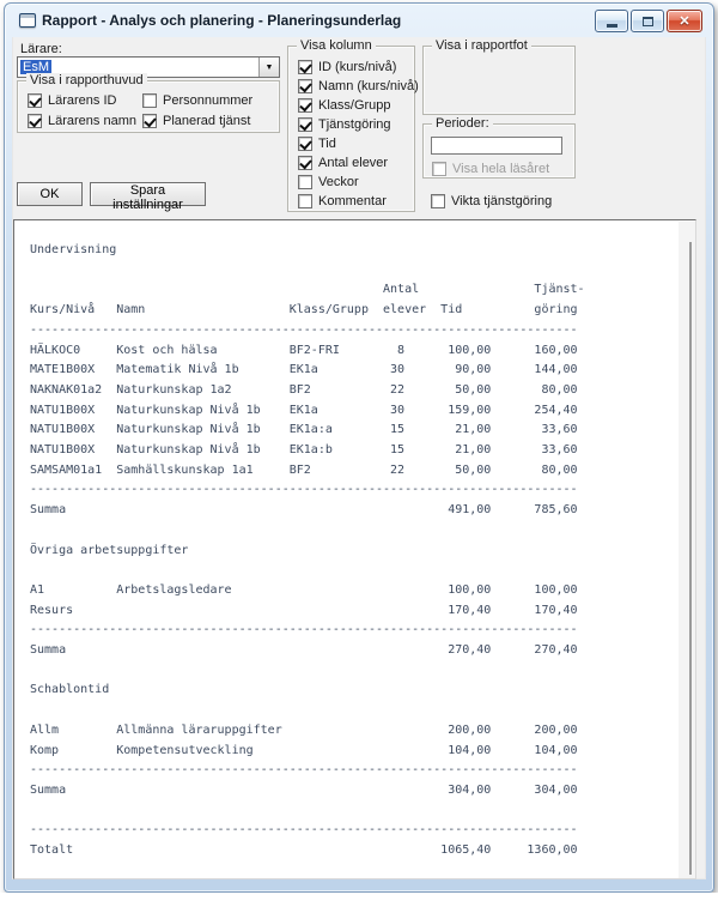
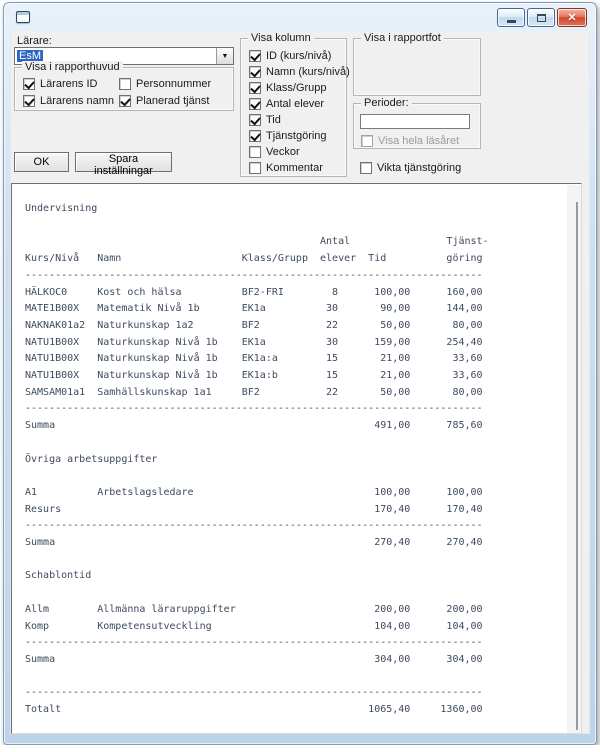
- Rapport - Analys och planering - Planeringsunderlag
  ✕
  Lärare:
  EsM
  Visa i rapporthuvud
  Lärarens ID
  Personnummer
  Lärarens namn
  Planerad tjänst
  OK
  Spara inställningar
  Visa kolumn
  ID (kurs/nivå)
  Namn (kurs/nivå)
  Klass/Grupp
- Tjänstgöring
+ Antal elever
  Tid
- Antal elever
+ Tjänstgöring
  Veckor
  Kommentar
  Visa i rapportfot
  Perioder:
  Visa hela läsåret
  Vikta tjänstgöring
  Undervisning
  Antal Tjänst-
  Kurs/Nivå Namn Klass/Grupp elever Tid göring
  ----------------------------------------------------------------------------
  HÄLKOC0 Kost och hälsa BF2-FRI 8 100,00 160,00
  MATE1B00X Matematik Nivå 1b EK1a 30 90,00 144,00
  NAKNAK01a2 Naturkunskap 1a2 BF2 22 50,00 80,00
  NATU1B00X Naturkunskap Nivå 1b EK1a 30 159,00 254,40
  NATU1B00X Naturkunskap Nivå 1b EK1a:a 15 21,00 33,60
  NATU1B00X Naturkunskap Nivå 1b EK1a:b 15 21,00 33,60
  SAMSAM01a1 Samhällskunskap 1a1 BF2 22 50,00 80,00
  ----------------------------------------------------------------------------
  Summa 491,00 785,60
  Övriga arbetsuppgifter
  A1 Arbetslagsledare 100,00 100,00
  Resurs 170,40 170,40
  ----------------------------------------------------------------------------
  Summa 270,40 270,40
  Schablontid
  Allm Allmänna läraruppgifter 200,00 200,00
  Komp Kompetensutveckling 104,00 104,00
  ----------------------------------------------------------------------------
  Summa 304,00 304,00
  ----------------------------------------------------------------------------
  Totalt 1065,40 1360,00
